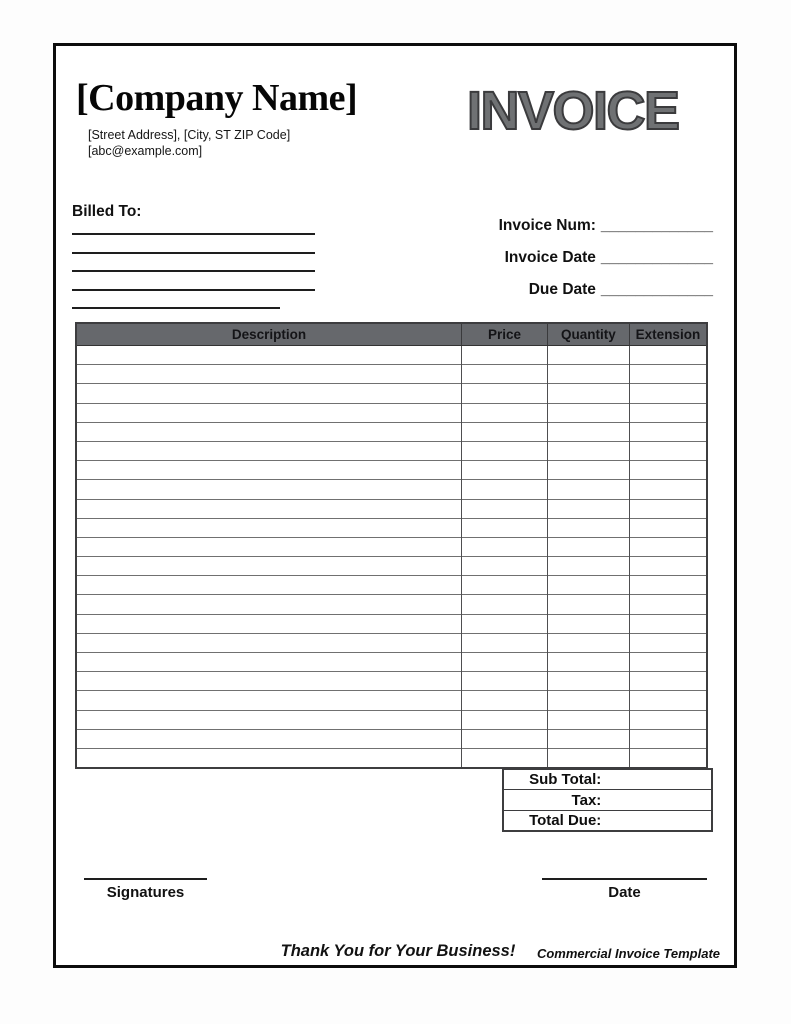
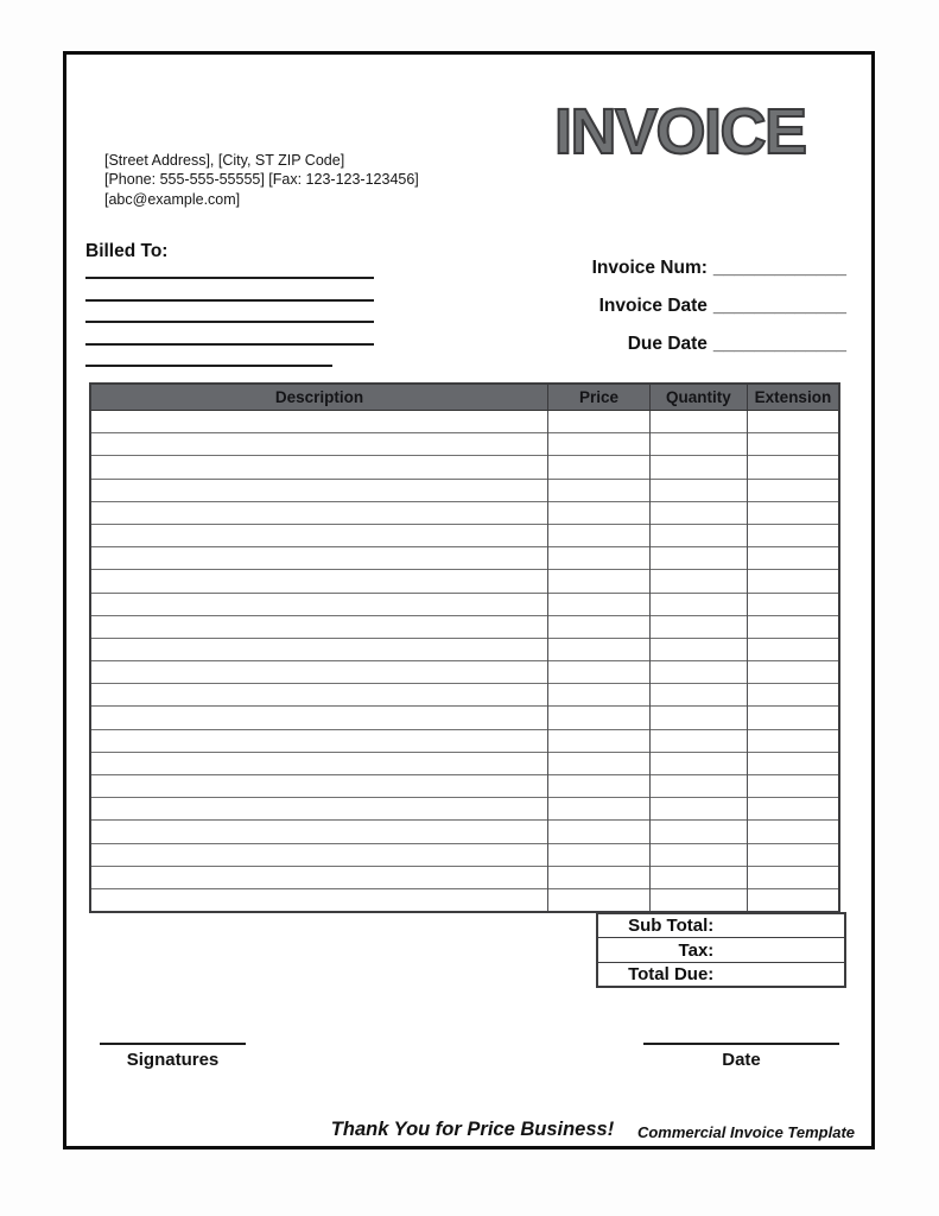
- [Company Name]
  [Street Address], [City, ST ZIP Code]
+ [Phone: 555-555-55555] [Fax: 123-123-123456]
  [abc@example.com]
  INVOICE
  Billed To:
  Invoice Num:
  _____________
  Invoice Date
  _____________
  Due Date
  _____________
  Description	Price	Quantity	Extension
  Sub Total:
  Tax:
  Total Due:
  Signatures
  Date
- Thank You for Your Business!
+ Thank You for Price Business!
  Commercial Invoice Template
